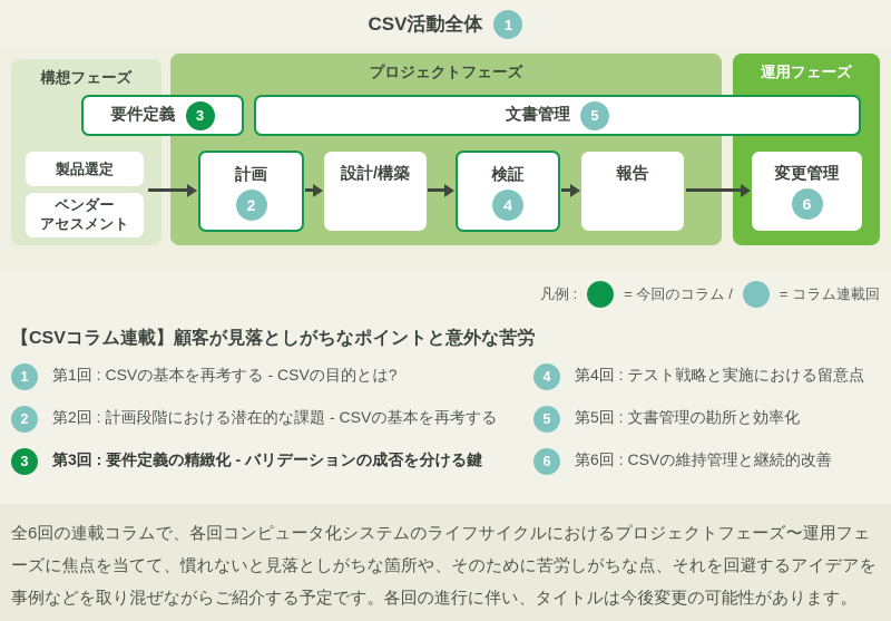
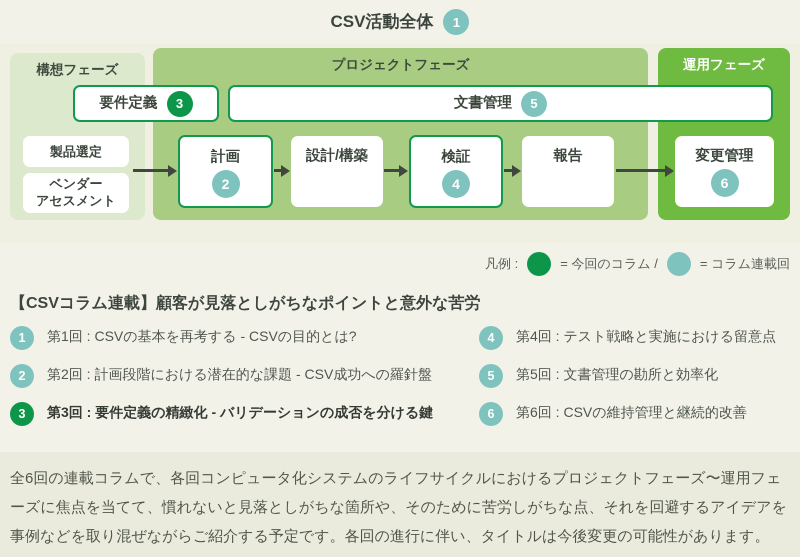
  CSV活動全体
  1
  構想フェーズ
  プロジェクトフェーズ
  運用フェーズ
  要件定義
  3
  文書管理
  5
  製品選定
  ベンダー
  アセスメント
  計画
  2
  設計/構築
  検証
  4
  報告
  変更管理
  6
  凡例 :
  = 今回のコラム /
  = コラム連載回
  【CSVコラム連載】顧客が見落としがちなポイントと意外な苦労
  1
  第1回 : CSVの基本を再考する - CSVの目的とは?
  2
- 第2回 : 計画段階における潜在的な課題 - CSVの基本を再考する
+ 第2回 : 計画段階における潜在的な課題 - CSV成功への羅針盤
  3
  第3回 : 要件定義の精緻化 - バリデーションの成否を分ける鍵
  4
  第4回 : テスト戦略と実施における留意点
  5
  第5回 : 文書管理の勘所と効率化
  6
  第6回 : CSVの維持管理と継続的改善
  全6回の連載コラムで、各回コンピュータ化システムのライフサイクルにおけるプロジェクトフェーズ〜運用フェーズに焦点を当てて、慣れないと見落としがちな箇所や、そのために苦労しがちな点、それを回避するアイデアを事例などを取り混ぜながらご紹介する予定です。各回の進行に伴い、タイトルは今後変更の可能性があります。
